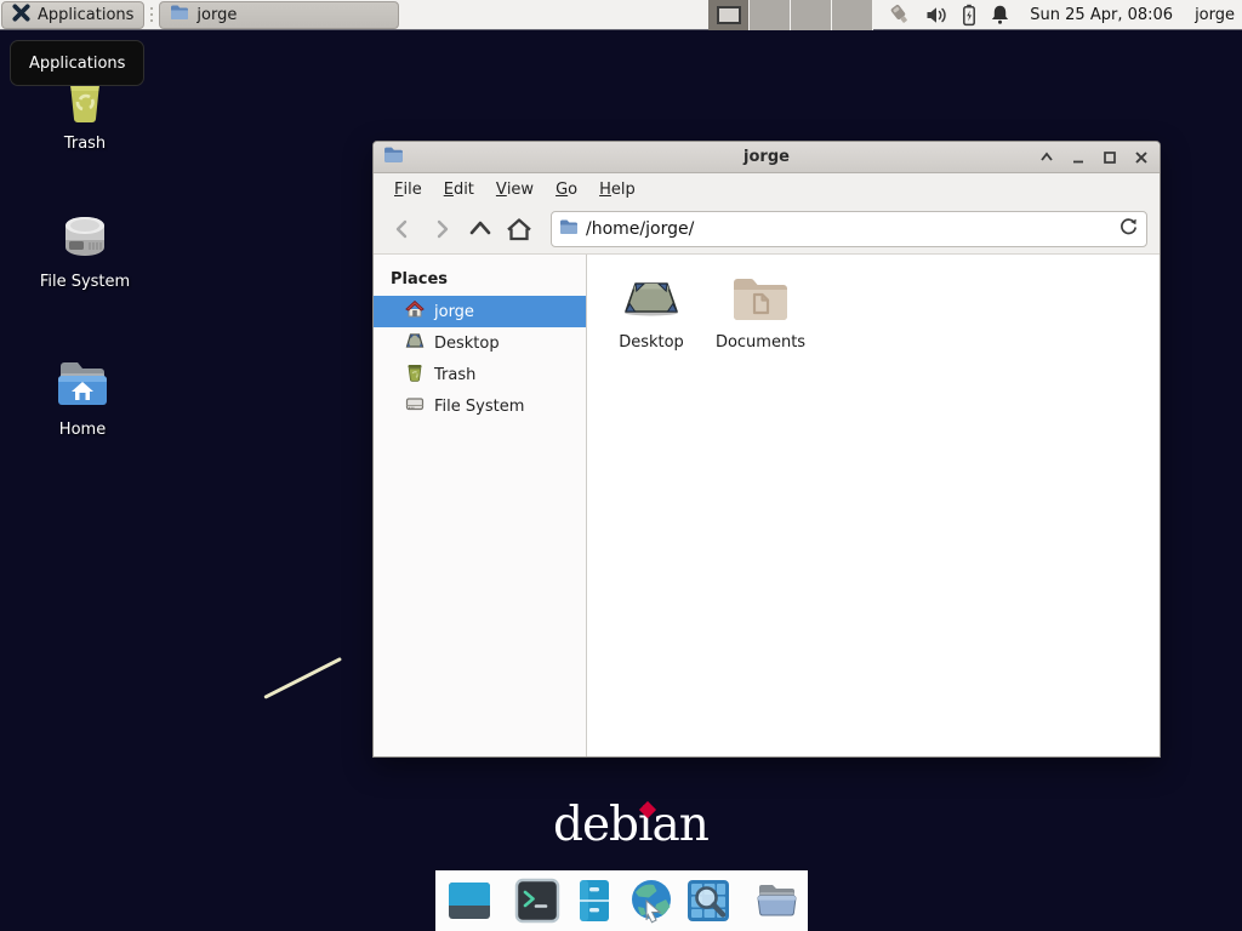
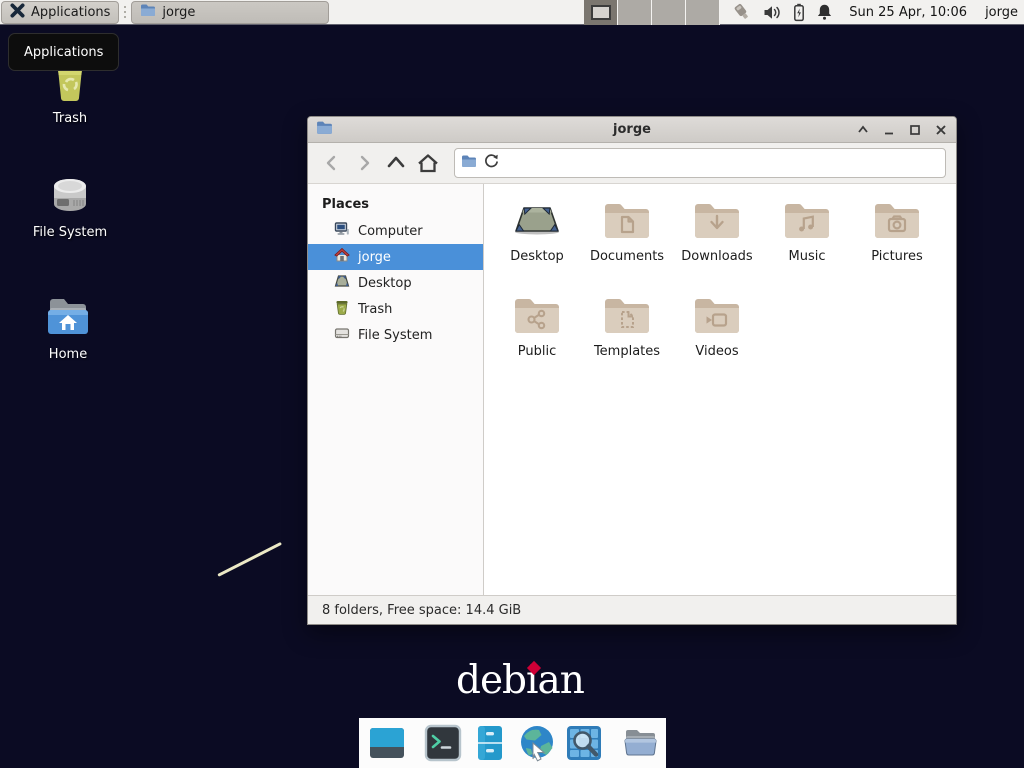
  Applications
  jorge
- Sun 25 Apr, 08:06
+ Sun 25 Apr, 10:06
  jorge
  Applications
  Trash
  File System
  Home
  jorge
- F
- ile
- E
- dit
- V
- iew
- G
- o
- H
- elp
- /home/jorge/
  Places
+ Computer
  jorge
  Desktop
  Trash
  File System
  Desktop
  Documents
+ Downloads
+ Music
+ Pictures
+ Public
+ Templates
+ Videos
+ 8 folders, Free space: 14.4 GiB
  debian
